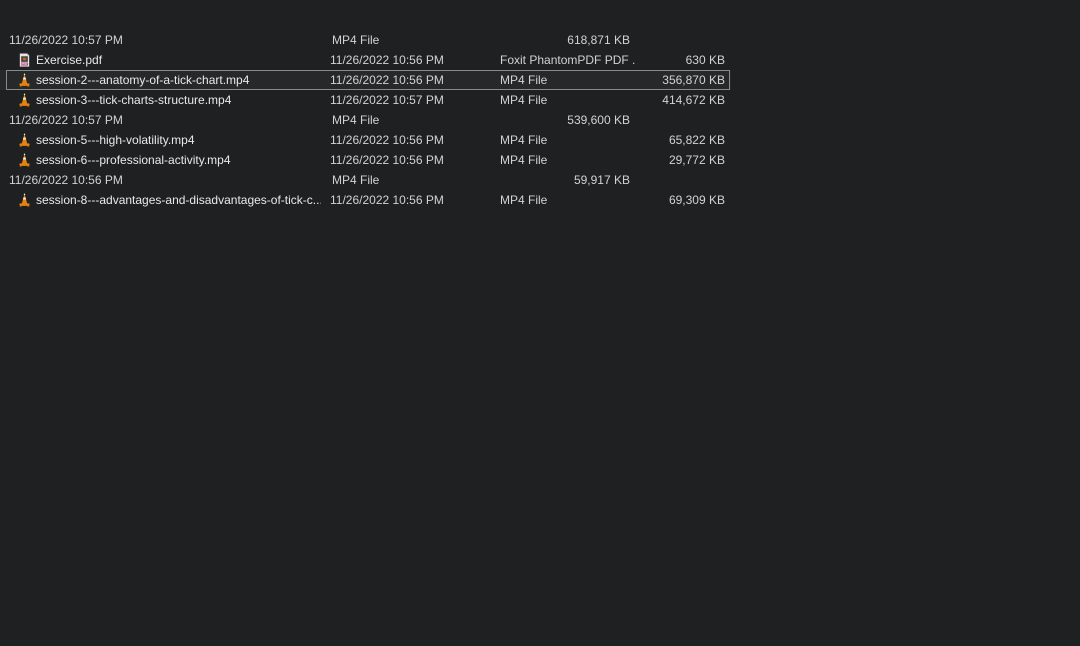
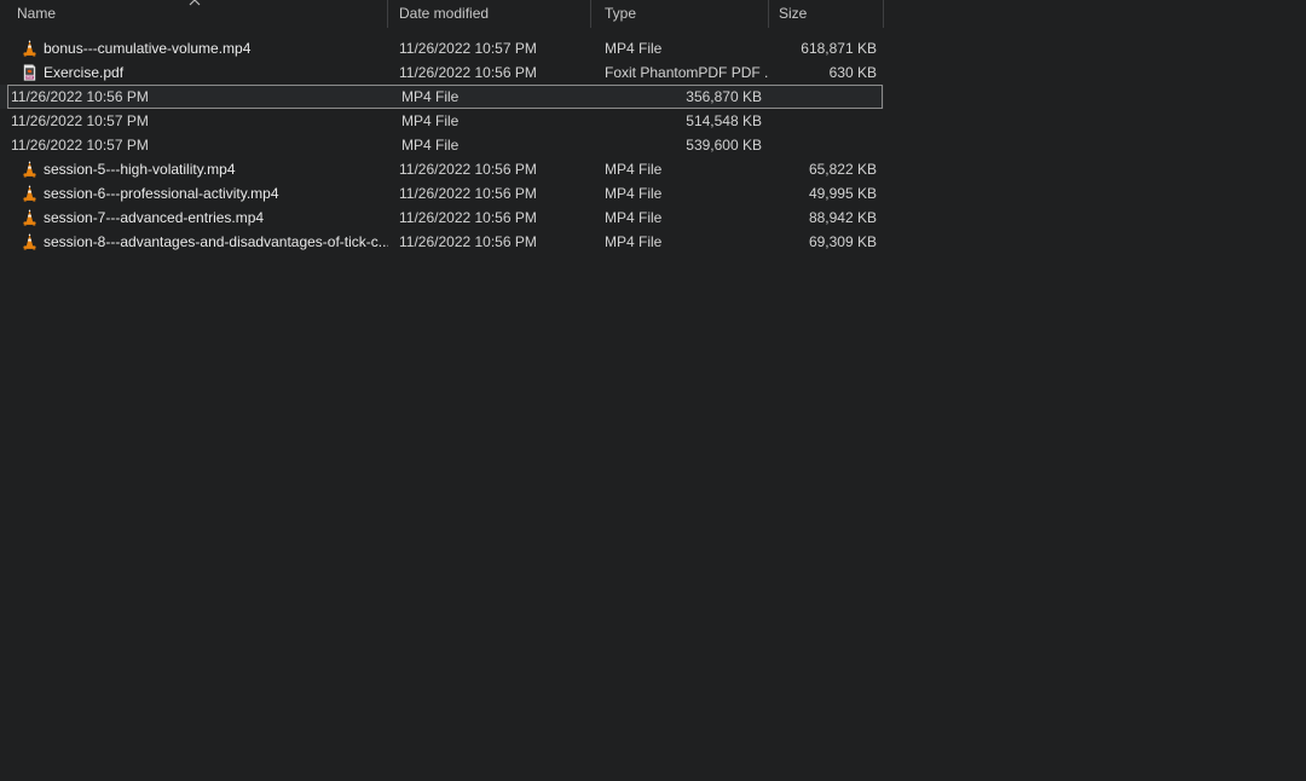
+ Name
+ Date modified
+ Type
+ Size
+ bonus---cumulative-volume.mp4
  11/26/2022 10:57 PM
  MP4 File
  618,871 KB
  Exercise.pdf
  11/26/2022 10:56 PM
  Foxit PhantomPDF PDF .
  630 KB
- session-2---anatomy-of-a-tick-chart.mp4
  11/26/2022 10:56 PM
  MP4 File
  356,870 KB
- session-3---tick-charts-structure.mp4
  11/26/2022 10:57 PM
  MP4 File
- 414,672 KB
+ 514,548 KB
  11/26/2022 10:57 PM
  MP4 File
  539,600 KB
  session-5---high-volatility.mp4
  11/26/2022 10:56 PM
  MP4 File
  65,822 KB
  session-6---professional-activity.mp4
  11/26/2022 10:56 PM
  MP4 File
- 29,772 KB
+ 49,995 KB
+ session-7---advanced-entries.mp4
  11/26/2022 10:56 PM
  MP4 File
- 59,917 KB
+ 88,942 KB
  session-8---advantages-and-disadvantages-of-tick-c..
  11/26/2022 10:56 PM
  MP4 File
  69,309 KB
